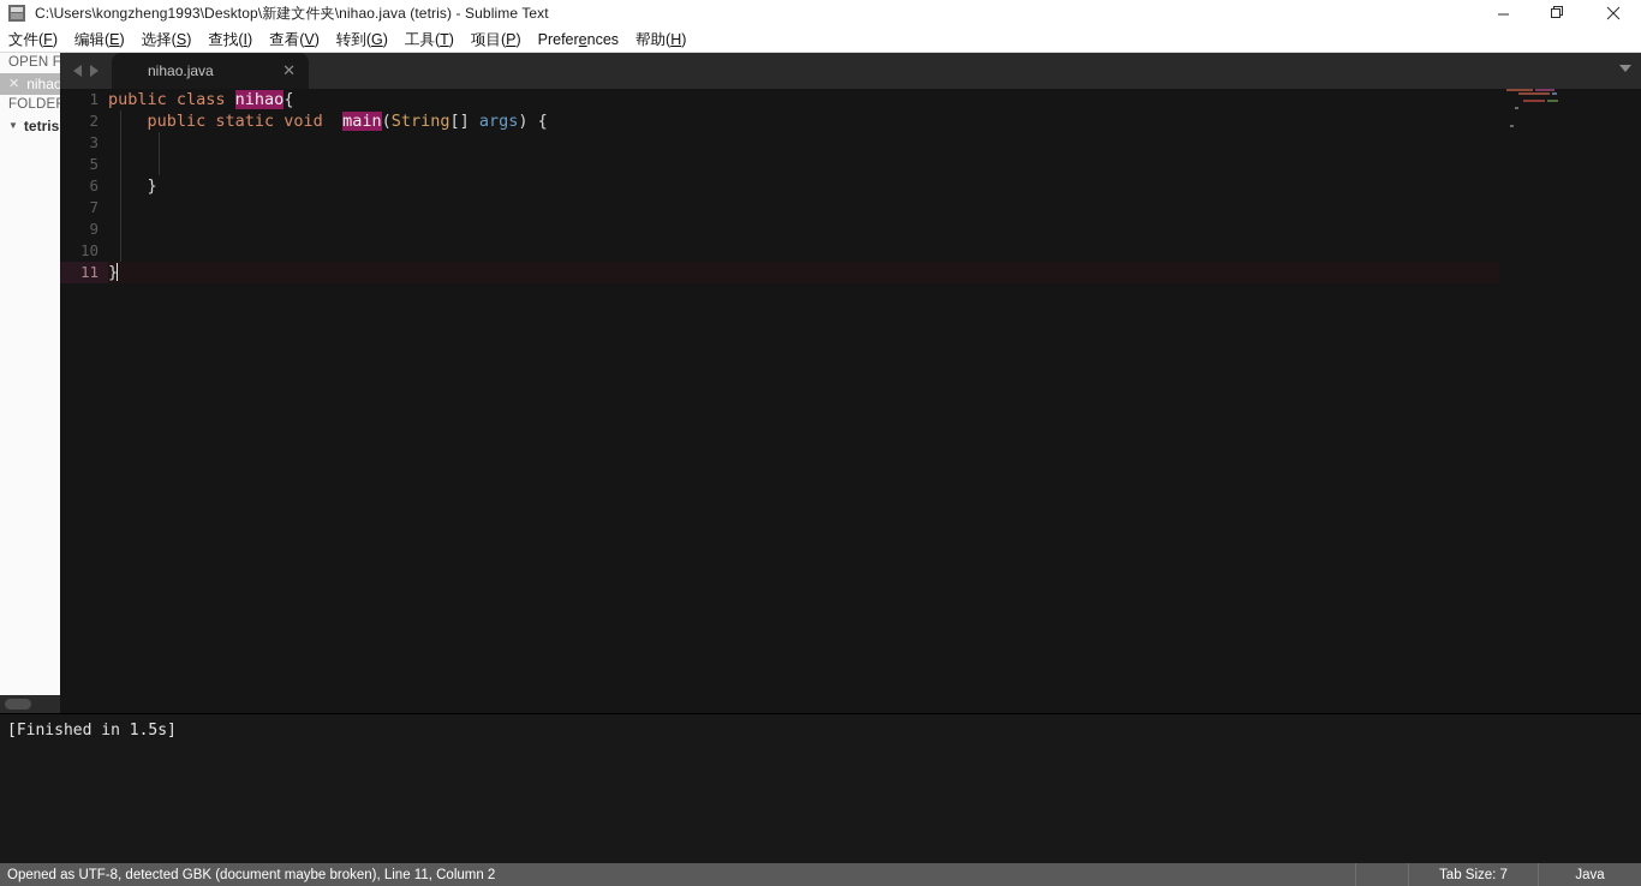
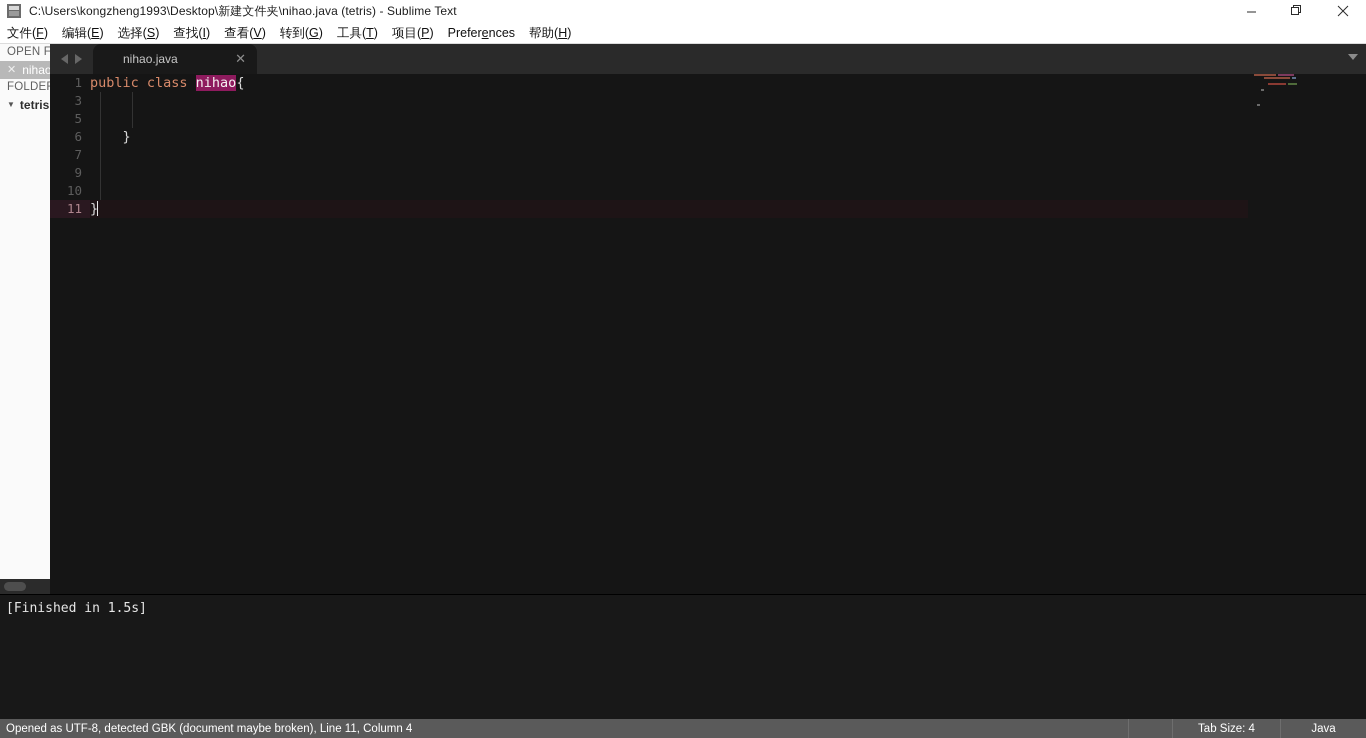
  C:\Users\kongzheng1993\Desktop\新建文件夹\nihao.java (tetris) - Sublime Text
  文件(F)
  编辑(E)
  选择(S)
  查找(I)
  查看(V)
  转到(G)
  工具(T)
  项目(P)
  Preferences
  帮助(H)
  ✕
  FOLDE
  ▼
  tetris
  nihao.java
  ✕
  1
  public class nihao{
- 2
- public static void main(String[] args) {
  3
  5
  6
  }
  7
  9
  10
  11
  }
  [Finished in 1.5s]
- Opened as UTF-8, detected GBK (document maybe broken), Line 11, Column 2
+ Opened as UTF-8, detected GBK (document maybe broken), Line 11, Column 4
- Tab Size: 7
+ Tab Size: 4
  Java
